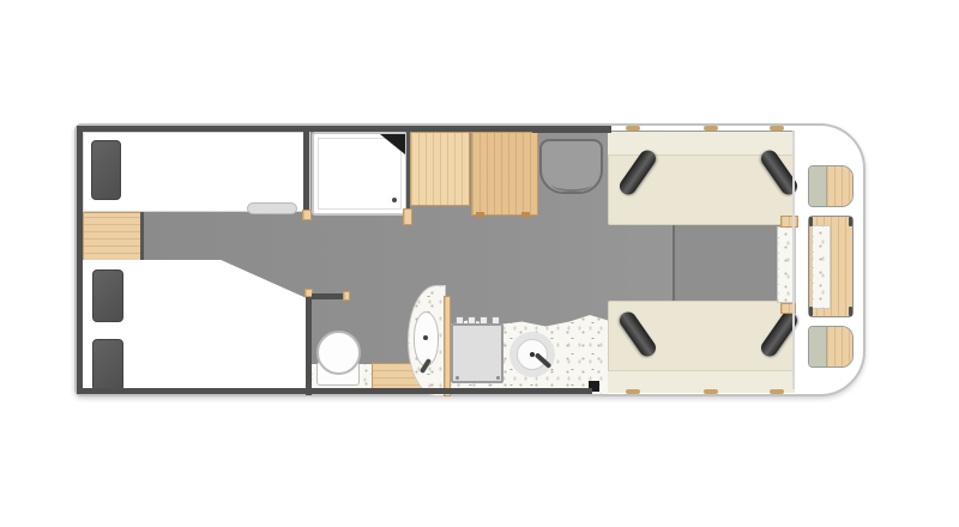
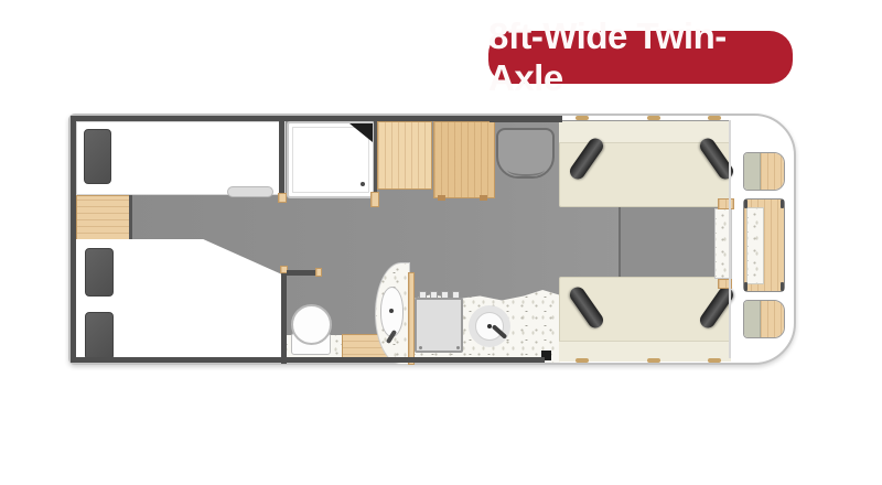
+ 8ft-Wide Twin-Axle
